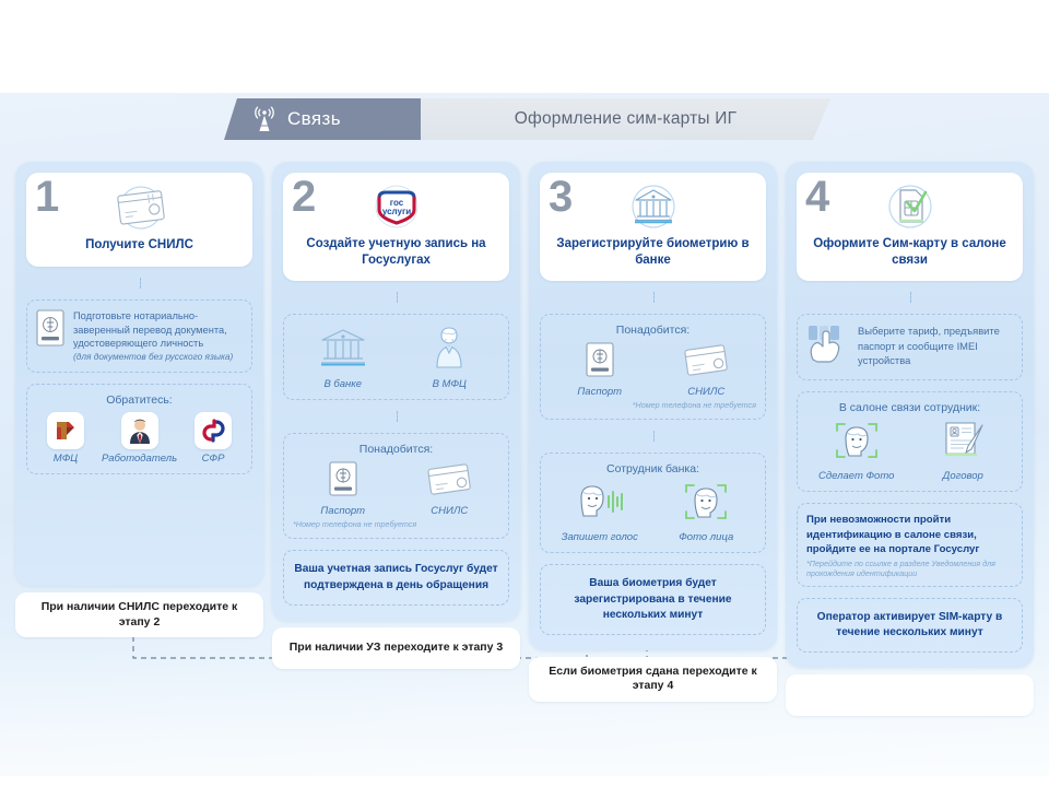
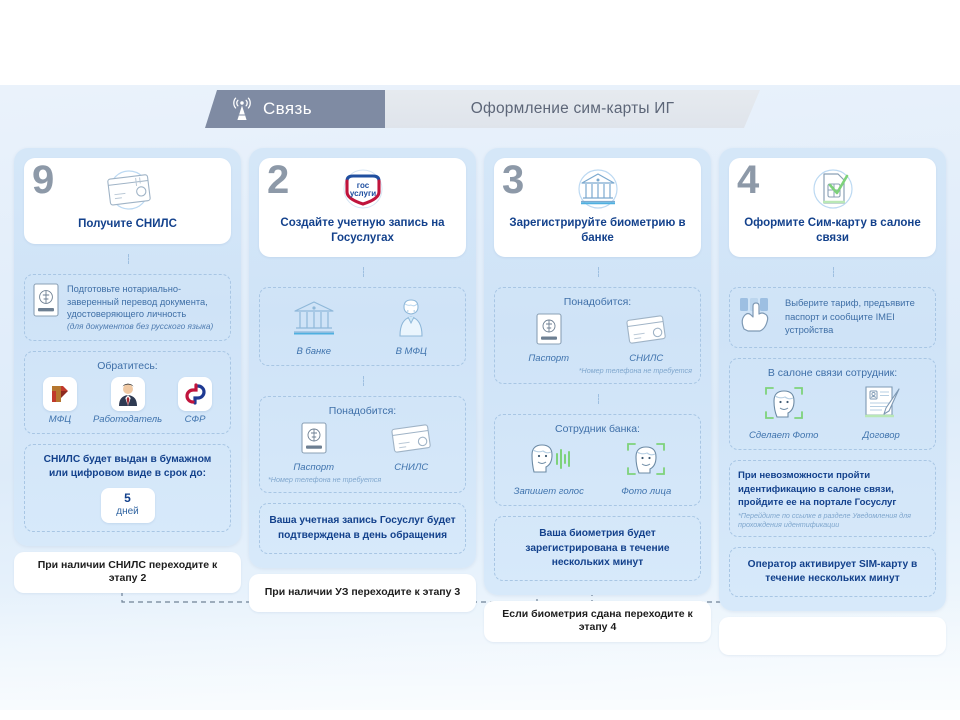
  Связь
  Оформление сим-карты ИГ
- 1
+ 9
  Получите СНИЛС
  Подготовьте нотариально-заверенный перевод документа, удостоверяющего личность
  (для документов без русского языка)
  Обратитесь:
  МФЦ
  Работодатель
  СФР
+ СНИЛС будет выдан в бумажном или цифровом виде в срок до:
+ 5
+ дней
  При наличии СНИЛС переходите к этапу 2
  2
  гос
  услуги
  Создайте учетную запись на Госуслугах
  В банке
  В МФЦ
  Понадобится:
  Паспорт
  СНИЛС
  *Номер телефона не требуется
  Ваша учетная запись Госуслуг будет подтверждена в день обращения
  При наличии УЗ переходите к этапу 3
  3
  Зарегистрируйте биометрию в банке
  Понадобится:
  Паспорт
  СНИЛС
  *Номер телефона не требуется
  Сотрудник банка:
  Запишет голос
  Фото лица
  Ваша биометрия будет зарегистрирована в течение нескольких минут
  Если биометрия сдана переходите к этапу 4
  4
  Оформите Сим-карту в салоне связи
  Выберите тариф, предъявите паспорт и сообщите IMEI устройства
  В салоне связи сотрудник:
  Сделает Фото
  Договор
  При невозможности пройти идентификацию в салоне связи, пройдите ее на портале Госуслуг
  *Перейдите по ссылке в разделе Уведомления для прохождения идентификации
  Оператор активирует SIM-карту в течение нескольких минут
